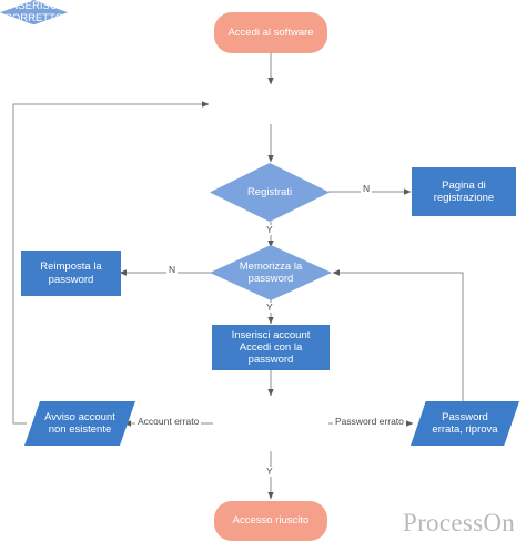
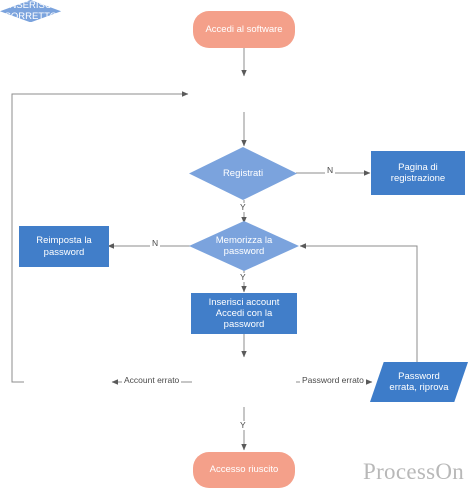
  Accedi al software
  Registrati
  Pagina di
  registrazione
  Memorizza la
  password
  Reimposta la
  password
  Inserisci account
  Accedi con la
  password
- Avviso account
- non esistente
  Password
  errata, riprova
  Accesso riuscito
  N
  Y
  N
  Y
  Account errato
  Password errato
  Y
  ProcessOn
